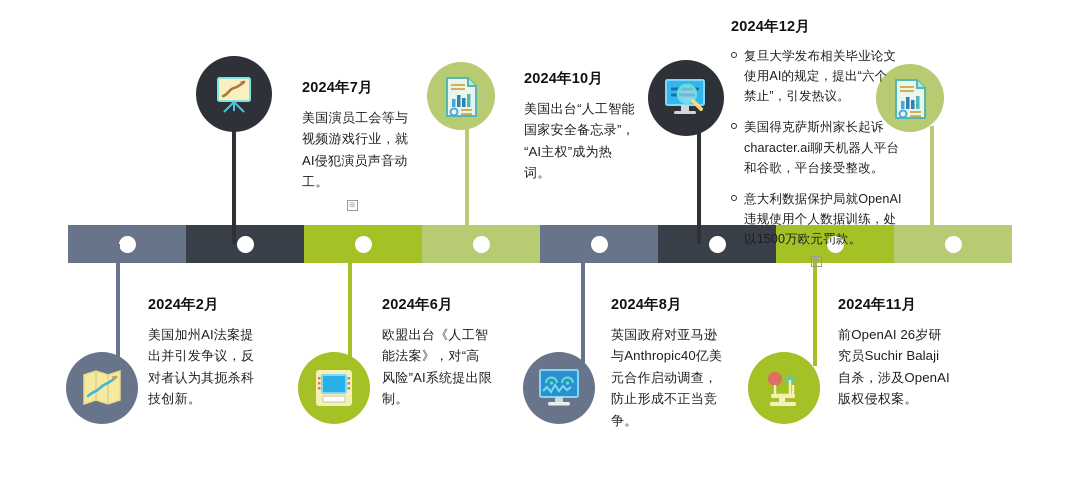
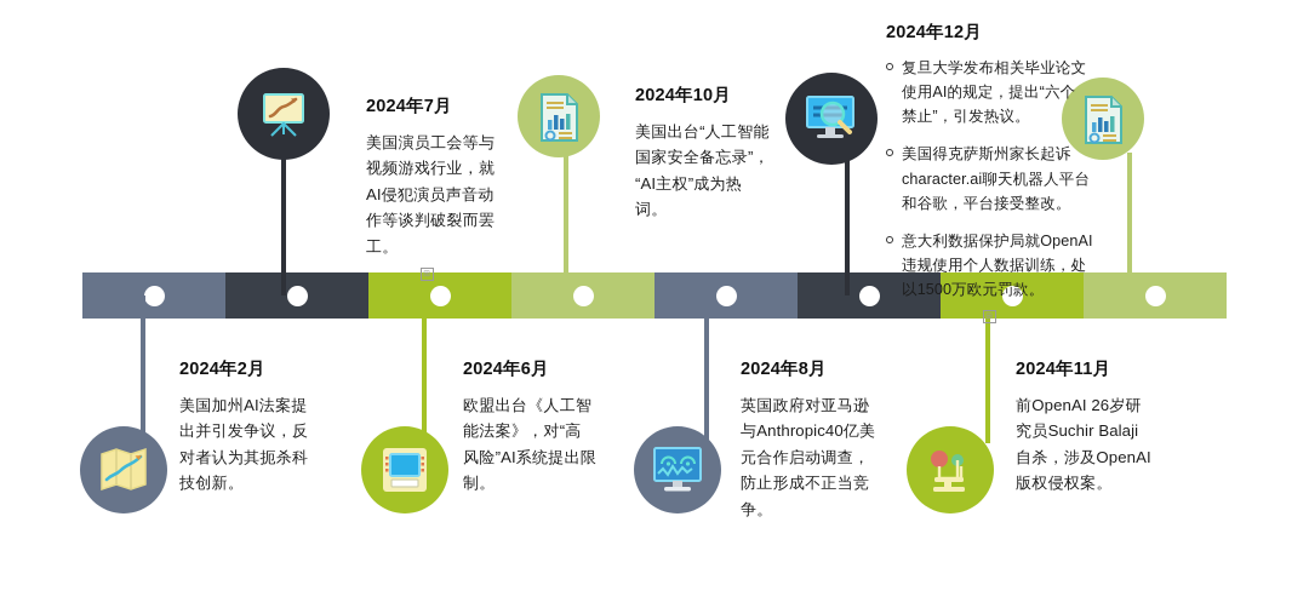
  2024年7月
  美国演员工会等与
  视频游戏行业，就
  AI侵犯演员声音动
+ 作等谈判破裂而罢
  工。
  2024年10月
  美国出台“人工智能
  国家安全备忘录”，
  “AI主权”成为热
  词。
  2024年12月
  复旦大学发布相关毕业论文
  使用AI的规定，提出“六个
  禁止”，引发热议。
  美国得克萨斯州家长起诉
  character.ai聊天机器人平台
  和谷歌，平台接受整改。
  意大利数据保护局就OpenAI
  违规使用个人数据训练，处
  以1500万欧元罚款。
  2024年2月
  美国加州AI法案提
  出并引发争议，反
  对者认为其扼杀科
  技创新。
  2024年6月
  欧盟出台《人工智
  能法案》，对“高
  风险”AI系统提出限
  制。
  2024年8月
  英国政府对亚马逊
  与Anthropic40亿美
  元合作启动调查，
  防止形成不正当竞
  争。
  2024年11月
  前OpenAI 26岁研
  究员Suchir Balaji
  自杀，涉及OpenAI
  版权侵权案。
